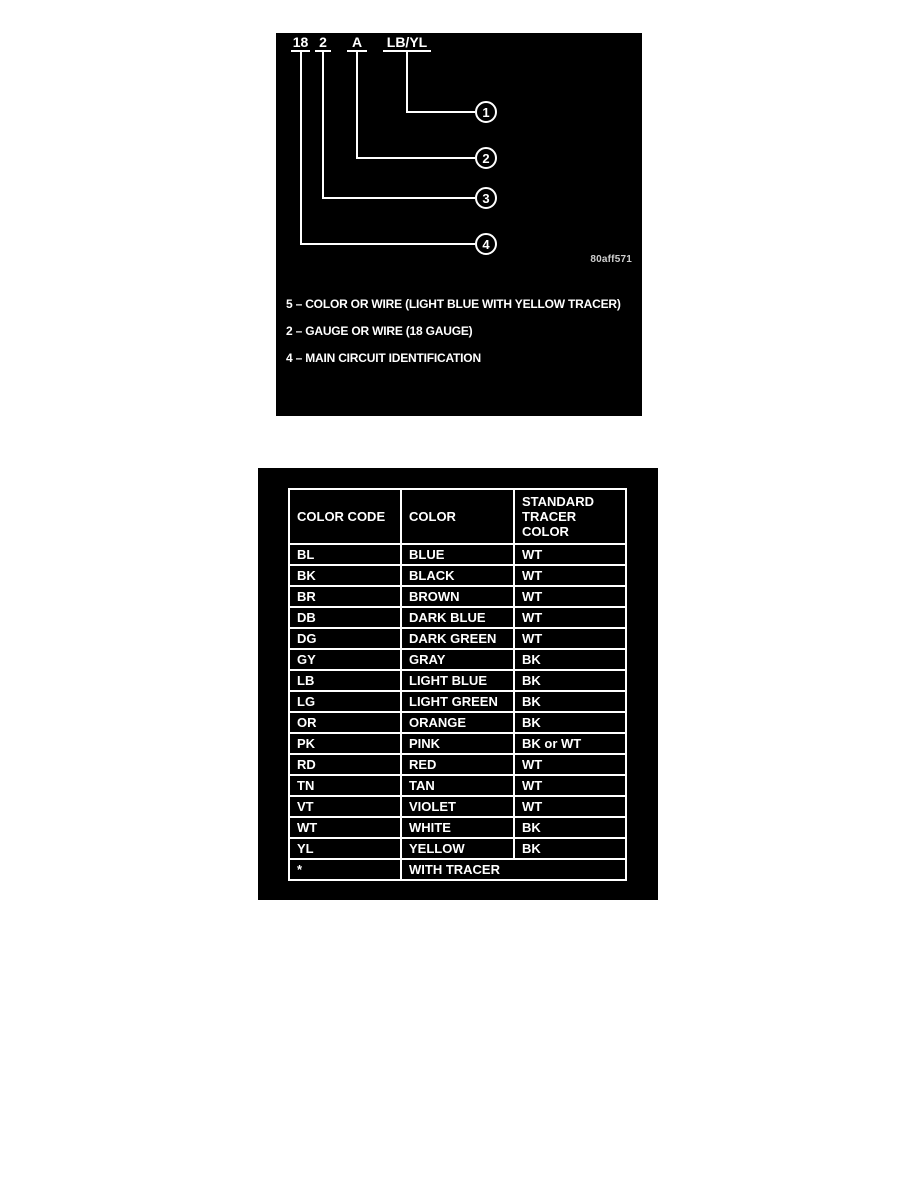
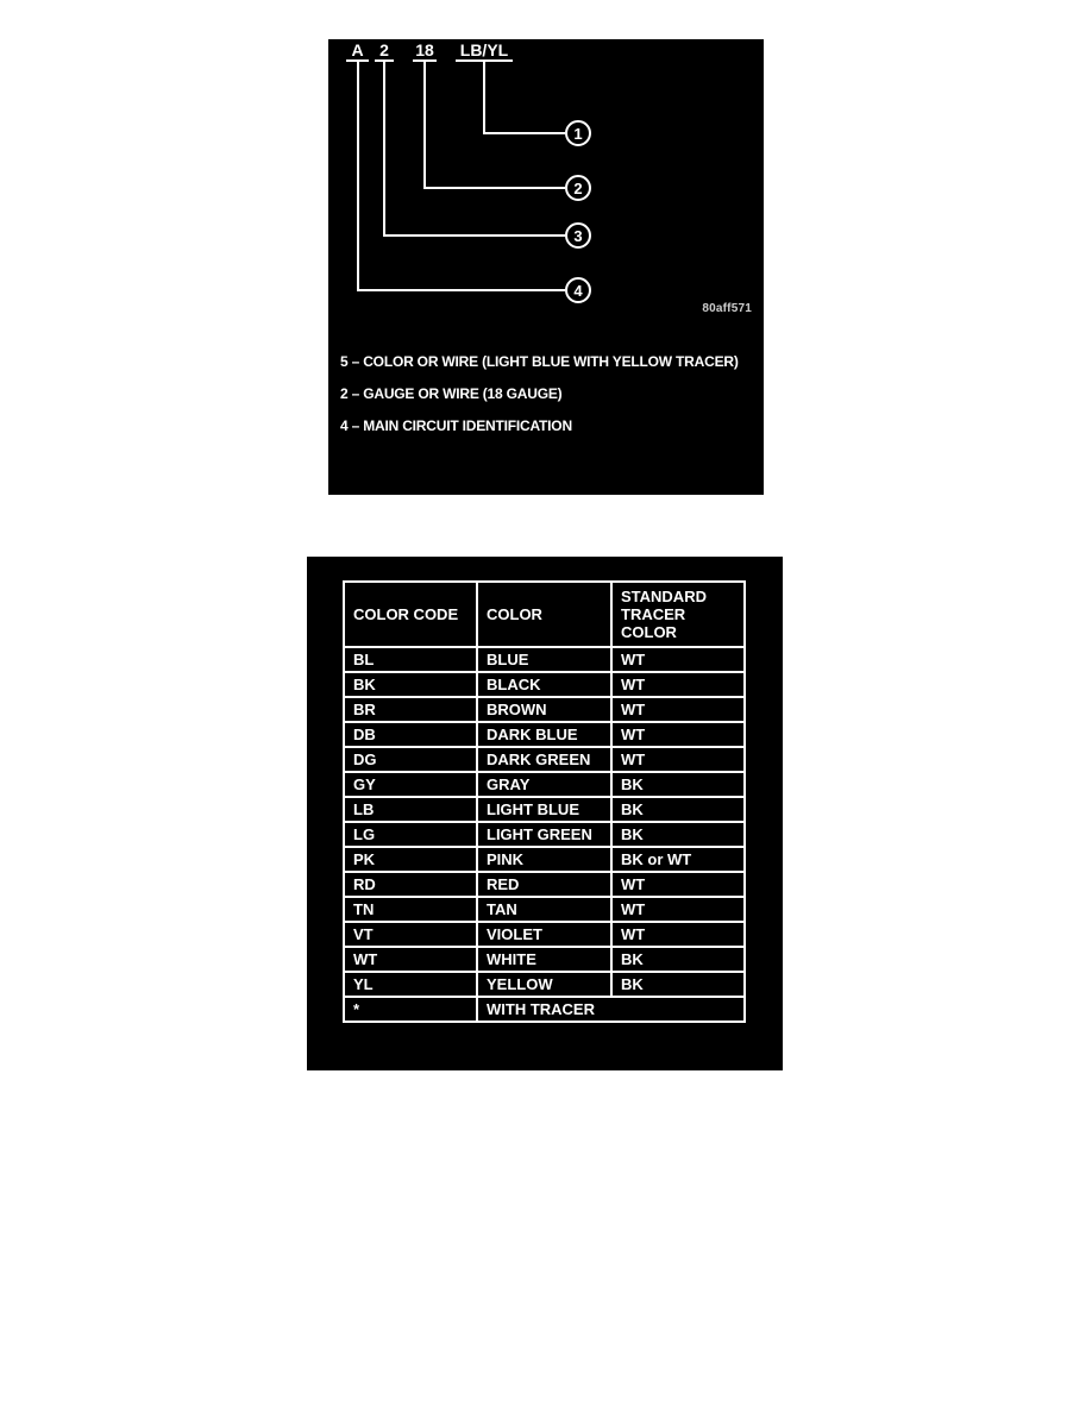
- 18
+ A
  2
- A
+ 18
  LB/YL
  1
  2
  3
  4
  80aff571
  5 – COLOR OR WIRE (LIGHT BLUE WITH YELLOW TRACER)
  2 – GAUGE OR WIRE (18 GAUGE)
  4 – MAIN CIRCUIT IDENTIFICATION
  COLOR CODE	COLOR	STANDARD TRACER COLOR
  BL	BLUE	WT
  BK	BLACK	WT
  BR	BROWN	WT
  DB	DARK BLUE	WT
  DG	DARK GREEN	WT
  GY	GRAY	BK
  LB	LIGHT BLUE	BK
  LG	LIGHT GREEN	BK
- OR	ORANGE	BK
  PK	PINK	BK or WT
  RD	RED	WT
  TN	TAN	WT
  VT	VIOLET	WT
  WT	WHITE	BK
  YL	YELLOW	BK
  *	WITH TRACER
